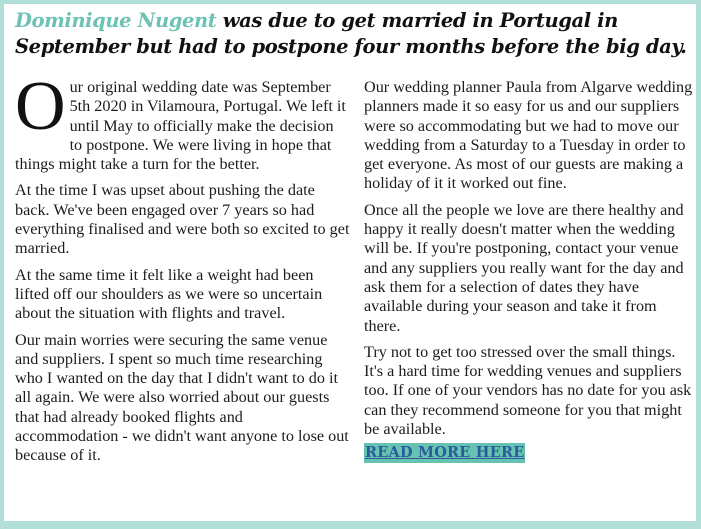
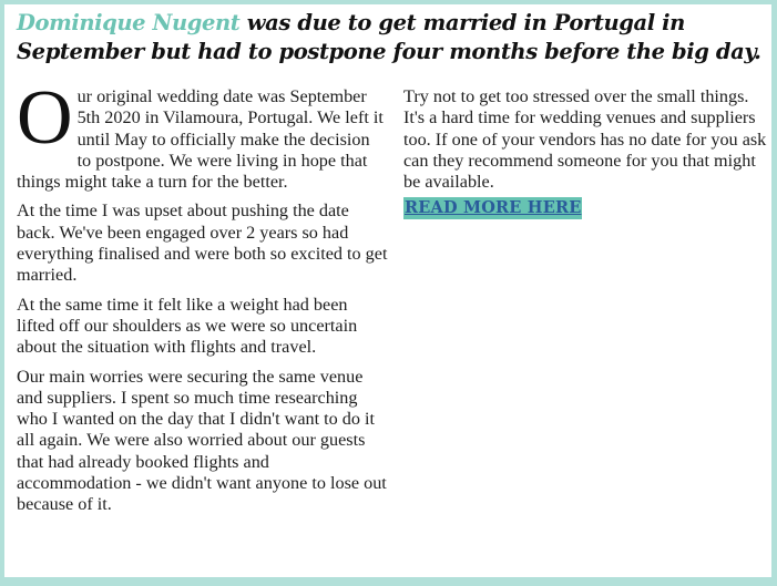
  Dominique Nugent was due to get married in Portugal in September but had to postpone four months before the big day.
  O
  ur original wedding date was September 5th 2020 in Vilamoura, Portugal. We left it until May to officially make the decision to postpone. We were living in hope that things might take a turn for the better.
- At the time I was upset about pushing the date back. We've been engaged over 7 years so had everything finalised and were both so excited to get married.
+ At the time I was upset about pushing the date back. We've been engaged over 2 years so had everything finalised and were both so excited to get married.
  At the same time it felt like a weight had been lifted off our shoulders as we were so uncertain about the situation with flights and travel.
  Our main worries were securing the same venue and suppliers. I spent so much time researching who I wanted on the day that I didn't want to do it all again. We were also worried about our guests that had already booked flights and accommodation - we didn't want anyone to lose out because of it.
- Our wedding planner Paula from Algarve wedding planners made it so easy for us and our suppliers were so accommodating but we had to move our wedding from a Saturday to a Tuesday in order to get everyone. As most of our guests are making a holiday of it it worked out fine.
- Once all the people we love are there healthy and happy it really doesn't matter when the wedding will be. If you're postponing, contact your venue and any suppliers you really want for the day and ask them for a selection of dates they have available during your season and take it from there.
  Try not to get too stressed over the small things. It's a hard time for wedding venues and suppliers too. If one of your vendors has no date for you ask can they recommend someone for you that might be available.
  READ MORE HERE
